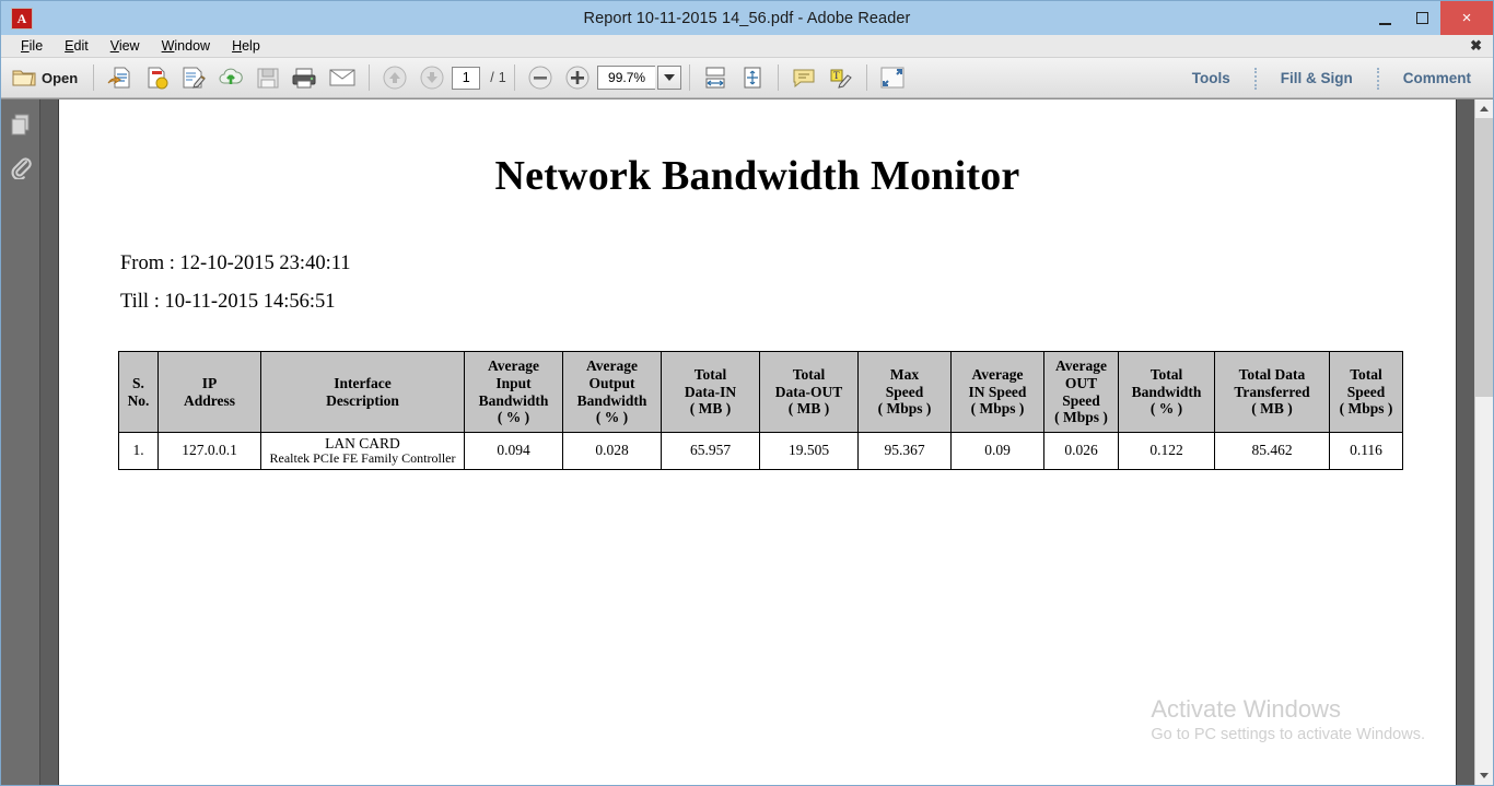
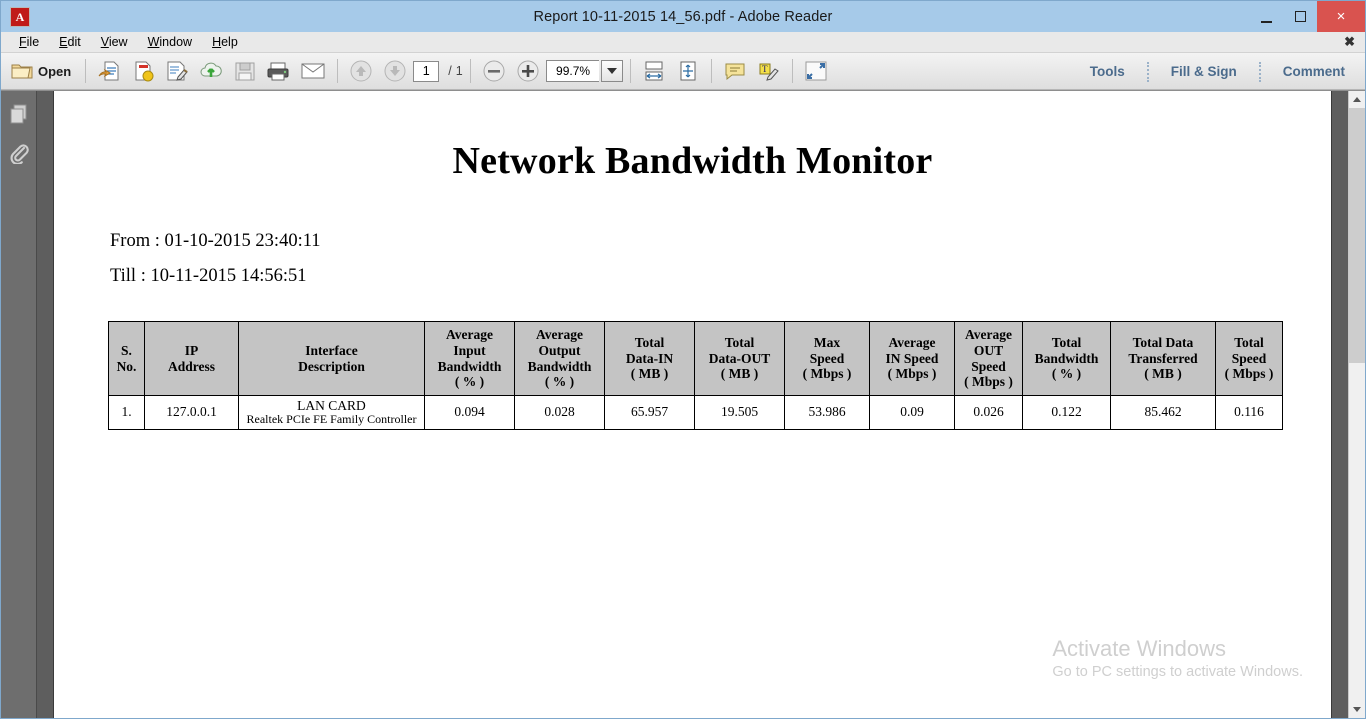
  Report 10-11-2015 14_56.pdf - Adobe Reader
  ×
  File
  Edit
  View
  Window
  Help
  ✖
  Open
  1
  / 1
  99.7%
  T
  Tools
  Fill & Sign
  Comment
  Network Bandwidth Monitor
- From : 12-10-2015 23:40:11
+ From : 01-10-2015 23:40:11
  Till : 10-11-2015 14:56:51
  S.No.	IPAddress	InterfaceDescription	AverageInputBandwidth( % )	AverageOutputBandwidth( % )	TotalData-IN( MB )	TotalData-OUT( MB )	MaxSpeed( Mbps )	AverageIN Speed( Mbps )	AverageOUTSpeed( Mbps )	TotalBandwidth( % )	Total DataTransferred( MB )	TotalSpeed( Mbps )
- 1.	127.0.0.1	LAN CARD Realtek PCIe FE Family Controller	0.094	0.028	65.957	19.505	95.367	0.09	0.026	0.122	85.462	0.116
+ 1.	127.0.0.1	LAN CARD Realtek PCIe FE Family Controller	0.094	0.028	65.957	19.505	53.986	0.09	0.026	0.122	85.462	0.116
  Activate Windows
  Go to PC settings to activate Windows.
